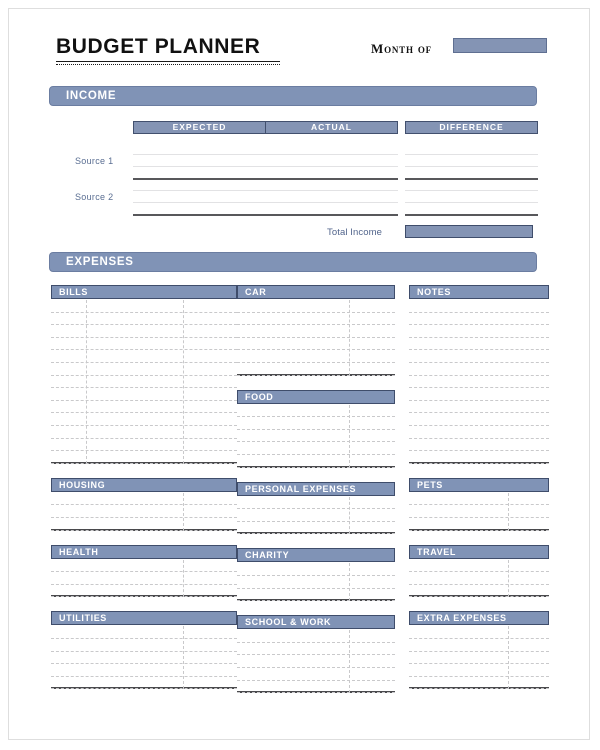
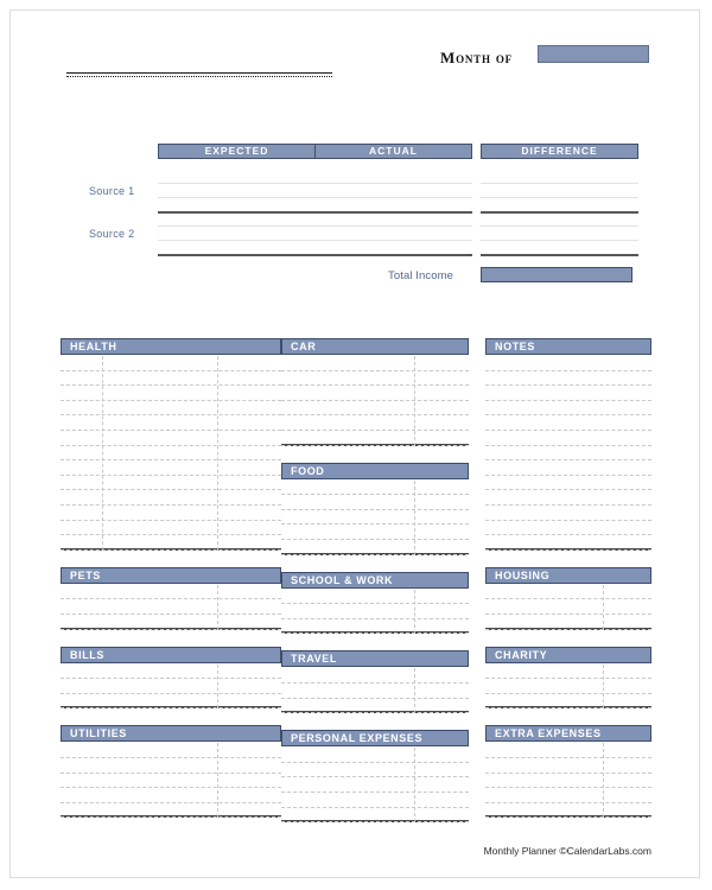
- BUDGET PLANNER
  Month of
- INCOME
  EXPECTED
  ACTUAL
  DIFFERENCE
  Source 1
  Source 2
  Total Income
- EXPENSES
- BILLS
+ HEALTH
- HOUSING
+ PETS
- HEALTH
+ BILLS
  UTILITIES
  CAR
  FOOD
- PERSONAL EXPENSES
+ SCHOOL & WORK
- CHARITY
+ TRAVEL
- SCHOOL & WORK
+ PERSONAL EXPENSES
  NOTES
- PETS
+ HOUSING
- TRAVEL
+ CHARITY
  EXTRA EXPENSES
+ Monthly Planner ©CalendarLabs.com
